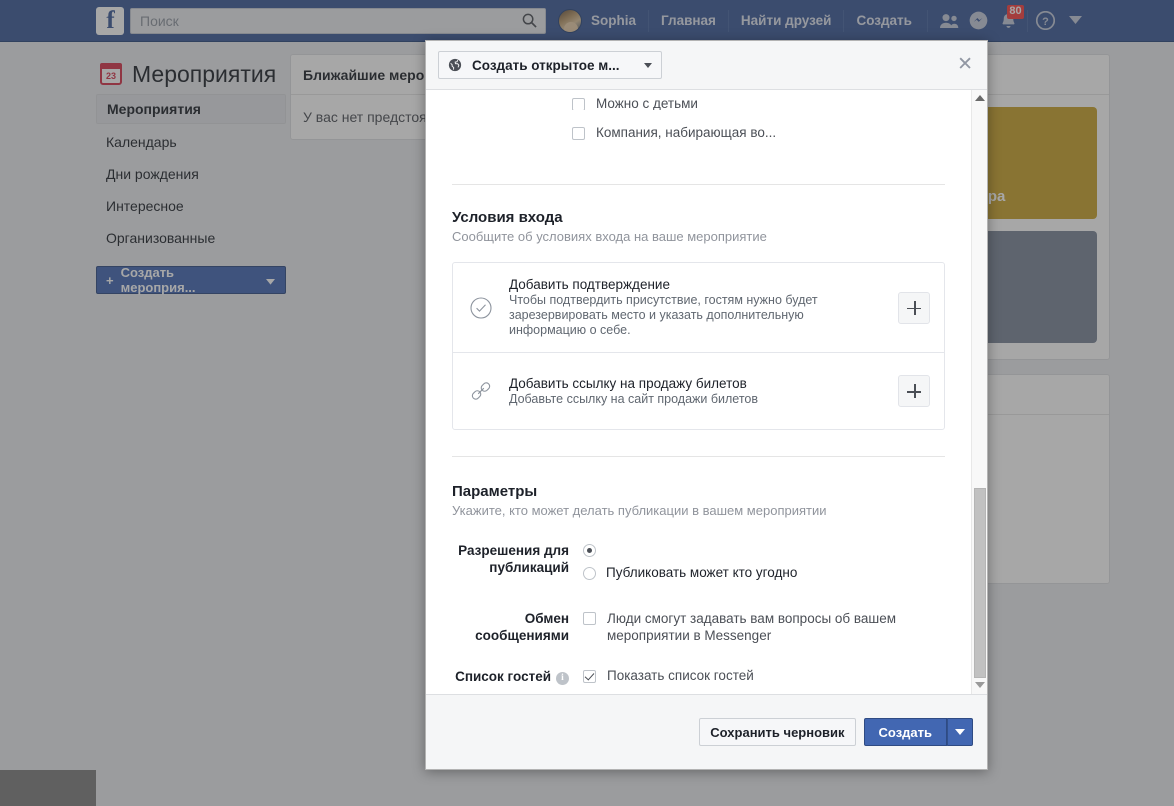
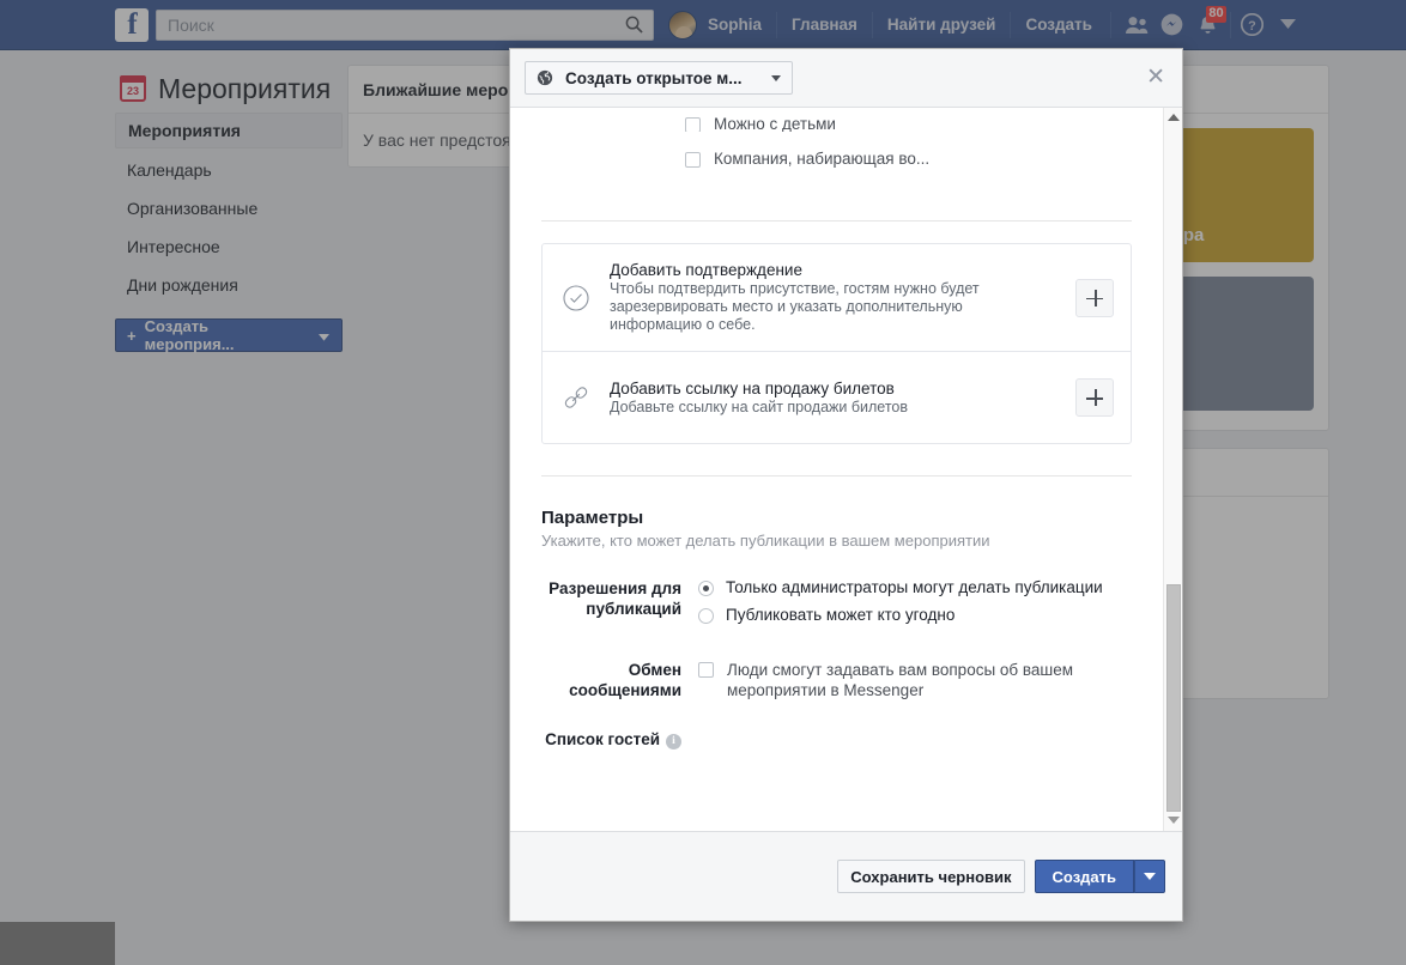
  f
  Поиск
  Sophia
  Главная
  Найти друзей
  Создать
  80
  ?
  23
  Мероприятия
  Мероприятия
  Календарь
- Дни рождения
+ Организованные
  Интересное
- Организованные
+ Дни рождения
  +
  Создать мероприя...
  Создать открытое м...
  ✕
  Можно с детьми
  Компания, набирающая во...
- Условия входа
- Сообщите об условиях входа на ваше мероприятие
  Добавить подтверждение
  Чтобы подтвердить присутствие, гостям нужно будет зарезервировать место и указать дополнительную информацию о себе.
  Добавить ссылку на продажу билетов
  Добавьте ссылку на сайт продажи билетов
  Параметры
  Укажите, кто может делать публикации в вашем мероприятии
  Разрешения для публикаций
+ Только администраторы могут делать публикации
  Публиковать может кто угодно
  Обмен сообщениями
  Люди смогут задавать вам вопросы об вашем мероприятии в Messenger
  Список гостей i
- Показать список гостей
  Сохранить черновик
  Создать
